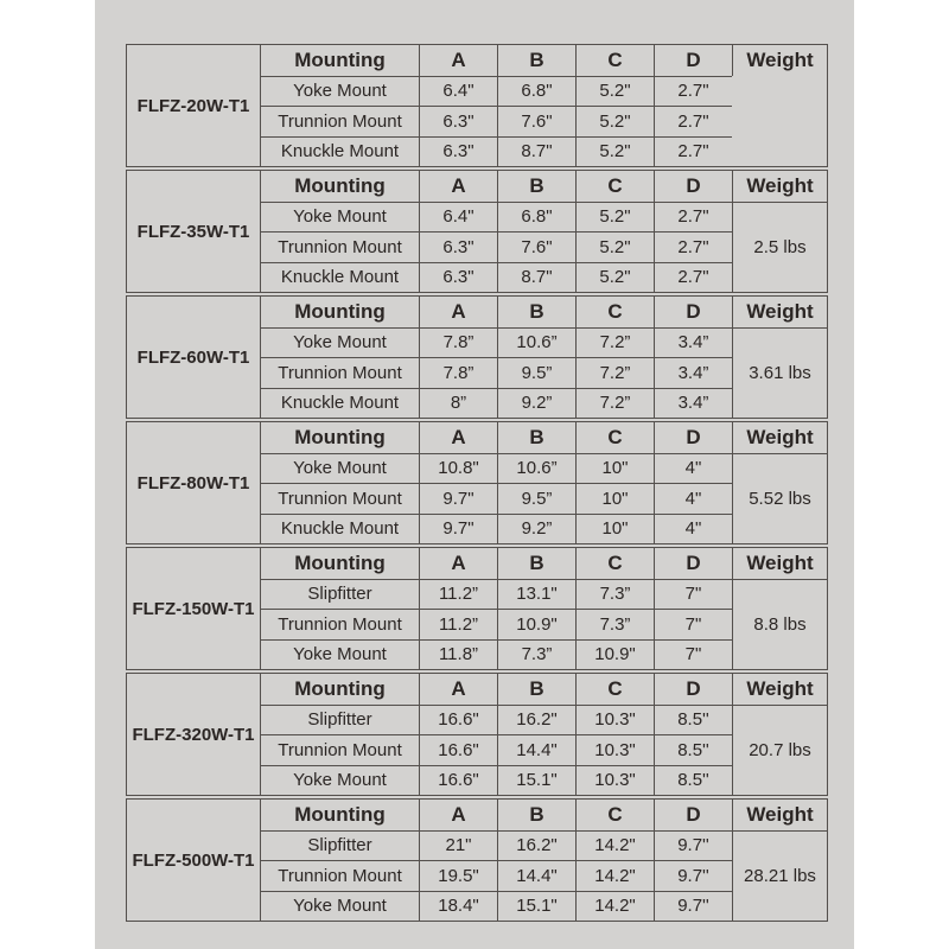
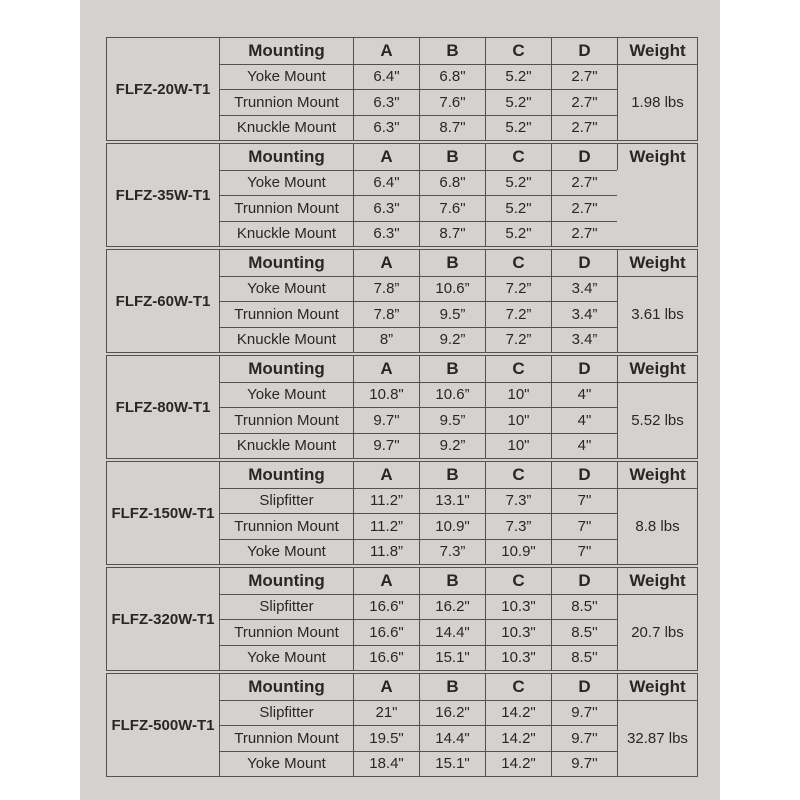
  FLFZ-20W-T1
  Mounting
  A
  B
  C
  D
  Weight
+ 1.98 lbs
  Yoke Mount
  6.4"
  6.8"
  5.2"
  2.7"
  Trunnion Mount
  6.3"
  7.6"
  5.2"
  2.7"
  Knuckle Mount
  6.3"
  8.7"
  5.2"
  2.7"
  FLFZ-35W-T1
  Mounting
  A
  B
  C
  D
  Weight
- 2.5 lbs
  Yoke Mount
  6.4"
  6.8"
  5.2"
  2.7"
  Trunnion Mount
  6.3"
  7.6"
  5.2"
  2.7"
  Knuckle Mount
  6.3"
  8.7"
  5.2"
  2.7"
  FLFZ-60W-T1
  Mounting
  A
  B
  C
  D
  Weight
  3.61 lbs
  Yoke Mount
  7.8”
  10.6”
  7.2”
  3.4”
  Trunnion Mount
  7.8”
  9.5”
  7.2”
  3.4”
  Knuckle Mount
  8”
  9.2”
  7.2”
  3.4”
  FLFZ-80W-T1
  Mounting
  A
  B
  C
  D
  Weight
  5.52 lbs
  Yoke Mount
  10.8"
  10.6”
  10"
  4"
  Trunnion Mount
  9.7"
  9.5”
  10"
  4"
  Knuckle Mount
  9.7"
  9.2”
  10"
  4"
  FLFZ-150W-T1
  Mounting
  A
  B
  C
  D
  Weight
  8.8 lbs
  Slipfitter
  11.2”
  13.1"
  7.3”
  7"
  Trunnion Mount
  11.2”
  10.9"
  7.3”
  7"
  Yoke Mount
  11.8”
  7.3”
  10.9"
  7"
  FLFZ-320W-T1
  Mounting
  A
  B
  C
  D
  Weight
  20.7 lbs
  Slipfitter
  16.6"
  16.2"
  10.3"
  8.5''
  Trunnion Mount
  16.6"
  14.4"
  10.3"
  8.5''
  Yoke Mount
  16.6"
  15.1"
  10.3"
  8.5''
  FLFZ-500W-T1
  Mounting
  A
  B
  C
  D
  Weight
- 28.21 lbs
+ 32.87 lbs
  Slipfitter
  21"
  16.2"
  14.2"
  9.7''
  Trunnion Mount
  19.5"
  14.4"
  14.2"
  9.7''
  Yoke Mount
  18.4"
  15.1"
  14.2"
  9.7''
